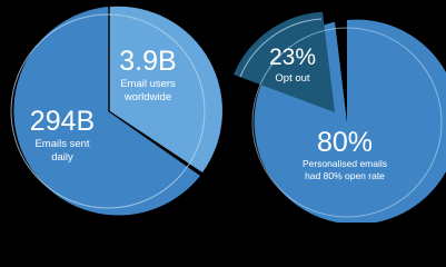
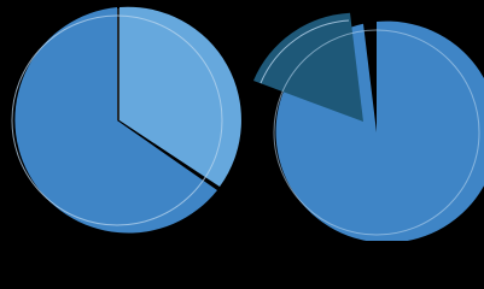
- 3.9B
- Email users
- worldwide
- 294B
- Emails sent
- daily
- 23%
- Opt out
- 80%
- Personalised emails
- had 80% open rate
